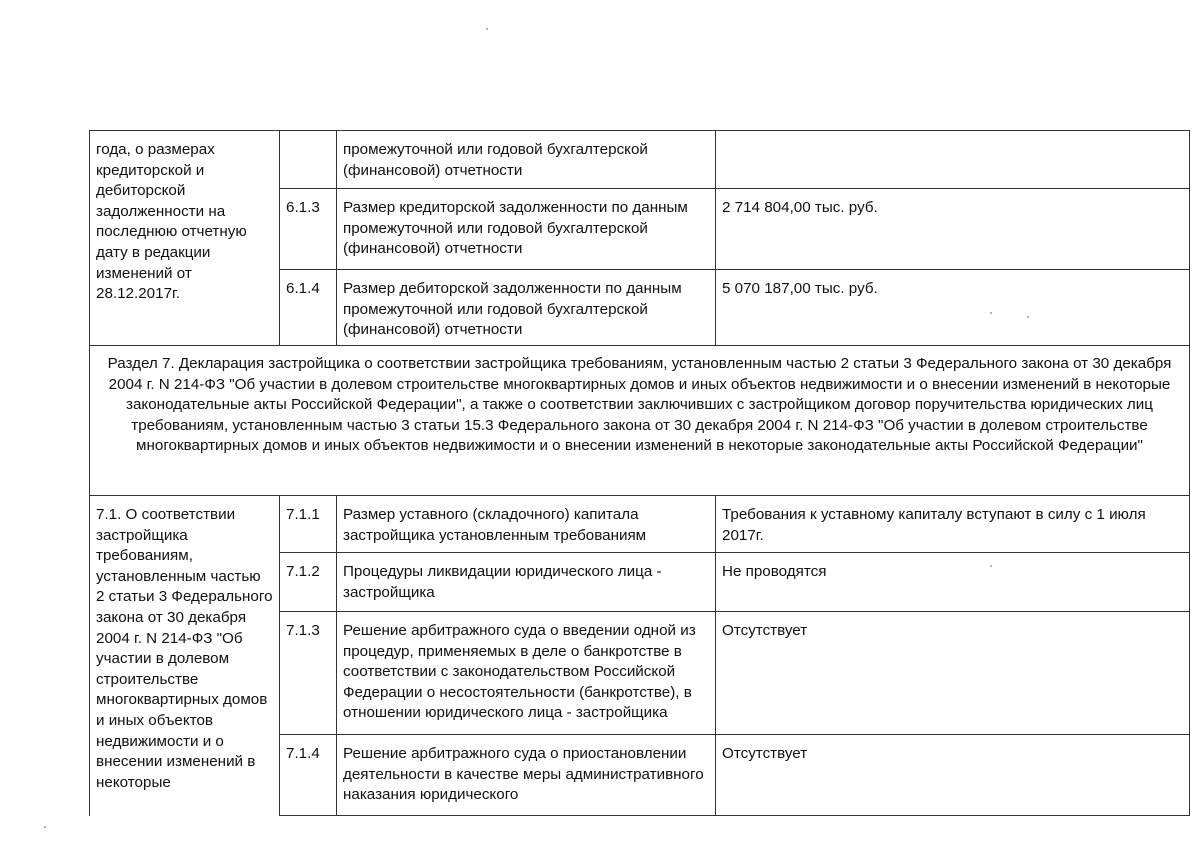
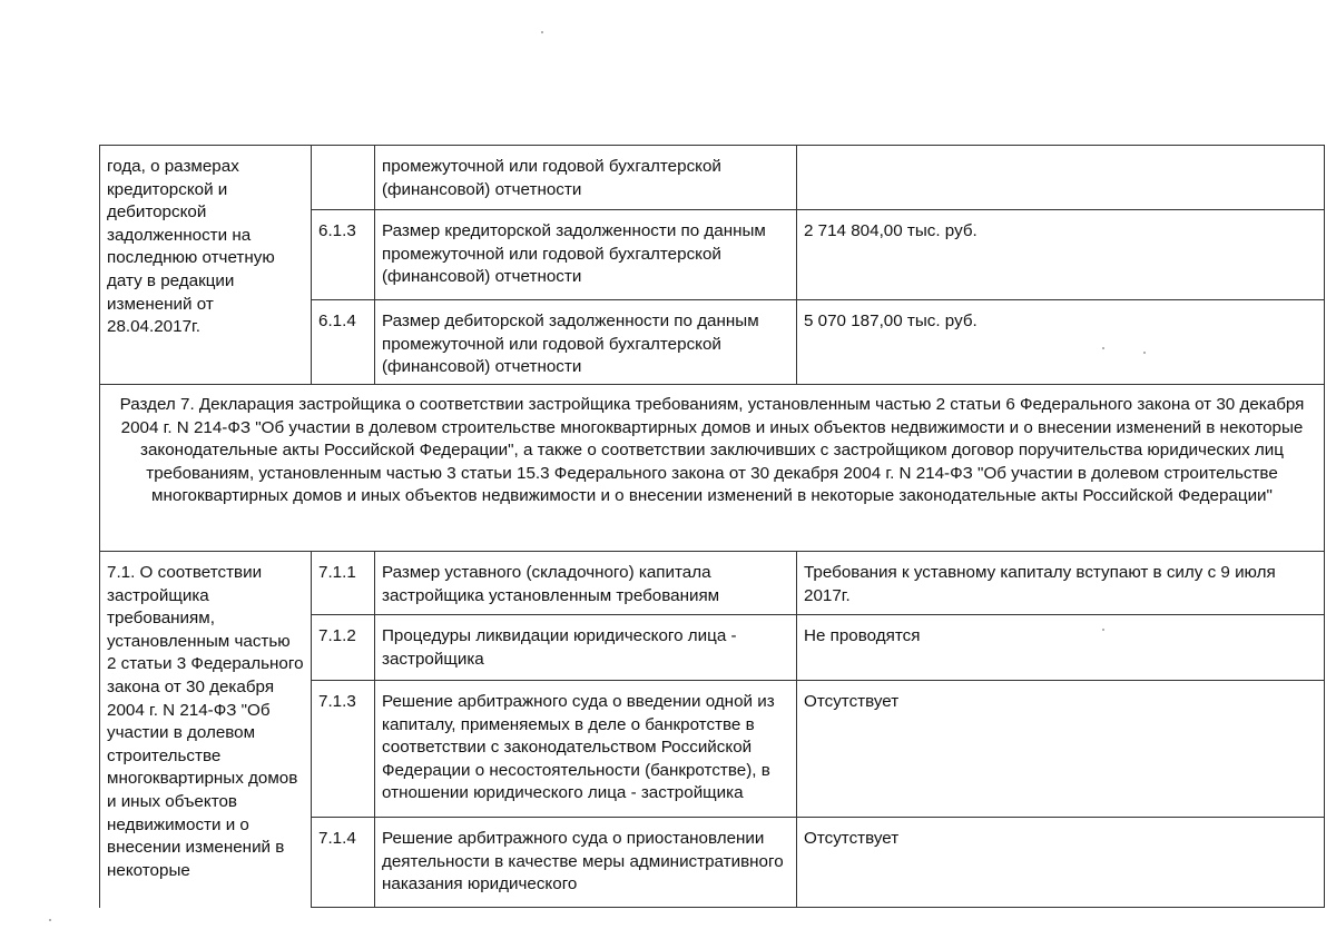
- года, о размерах кредиторской и дебиторской задолженности на последнюю отчетную дату в редакции изменений от 28.12.2017г.		промежуточной или годовой бухгалтерской (финансовой) отчетности
+ года, о размерах кредиторской и дебиторской задолженности на последнюю отчетную дату в редакции изменений от 28.04.2017г.		промежуточной или годовой бухгалтерской (финансовой) отчетности
  6.1.3	Размер кредиторской задолженности по данным промежуточной или годовой бухгалтерской (финансовой) отчетности	2 714 804,00 тыс. руб.
  6.1.4	Размер дебиторской задолженности по данным промежуточной или годовой бухгалтерской (финансовой) отчетности	5 070 187,00 тыс. руб.
- Раздел 7. Декларация застройщика о соответствии застройщика требованиям, установленным частью 2 статьи 3 Федерального закона от 30 декабря 2004 г. N 214-ФЗ "Об участии в долевом строительстве многоквартирных домов и иных объектов недвижимости и о внесении изменений в некоторые законодательные акты Российской Федерации", а также о соответствии заключивших с застройщиком договор поручительства юридических лиц требованиям, установленным частью 3 статьи 15.3 Федерального закона от 30 декабря 2004 г. N 214-ФЗ "Об участии в долевом строительстве многоквартирных домов и иных объектов недвижимости и о внесении изменений в некоторые законодательные акты Российской Федерации"
+ Раздел 7. Декларация застройщика о соответствии застройщика требованиям, установленным частью 2 статьи 6 Федерального закона от 30 декабря 2004 г. N 214-ФЗ "Об участии в долевом строительстве многоквартирных домов и иных объектов недвижимости и о внесении изменений в некоторые законодательные акты Российской Федерации", а также о соответствии заключивших с застройщиком договор поручительства юридических лиц требованиям, установленным частью 3 статьи 15.3 Федерального закона от 30 декабря 2004 г. N 214-ФЗ "Об участии в долевом строительстве многоквартирных домов и иных объектов недвижимости и о внесении изменений в некоторые законодательные акты Российской Федерации"
- 7.1. О соответствии застройщика требованиям, установленным частью 2 статьи 3 Федерального закона от 30 декабря 2004 г. N 214-ФЗ "Об участии в долевом строительстве многоквартирных домов и иных объектов недвижимости и о внесении изменений в некоторые	7.1.1	Размер уставного (складочного) капитала застройщика установленным требованиям	Требования к уставному капиталу вступают в силу с 1 июля 2017г.
+ 7.1. О соответствии застройщика требованиям, установленным частью 2 статьи 3 Федерального закона от 30 декабря 2004 г. N 214-ФЗ "Об участии в долевом строительстве многоквартирных домов и иных объектов недвижимости и о внесении изменений в некоторые	7.1.1	Размер уставного (складочного) капитала застройщика установленным требованиям	Требования к уставному капиталу вступают в силу с 9 июля 2017г.
  7.1.2	Процедуры ликвидации юридического лица - застройщика	Не проводятся
- 7.1.3	Решение арбитражного суда о введении одной из процедур, применяемых в деле о банкротстве в соответствии с законодательством Российской Федерации о несостоятельности (банкротстве), в отношении юридического лица - застройщика	Отсутствует
+ 7.1.3	Решение арбитражного суда о введении одной из капиталу, применяемых в деле о банкротстве в соответствии с законодательством Российской Федерации о несостоятельности (банкротстве), в отношении юридического лица - застройщика	Отсутствует
  7.1.4	Решение арбитражного суда о приостановлении деятельности в качестве меры административного наказания юридического	Отсутствует
